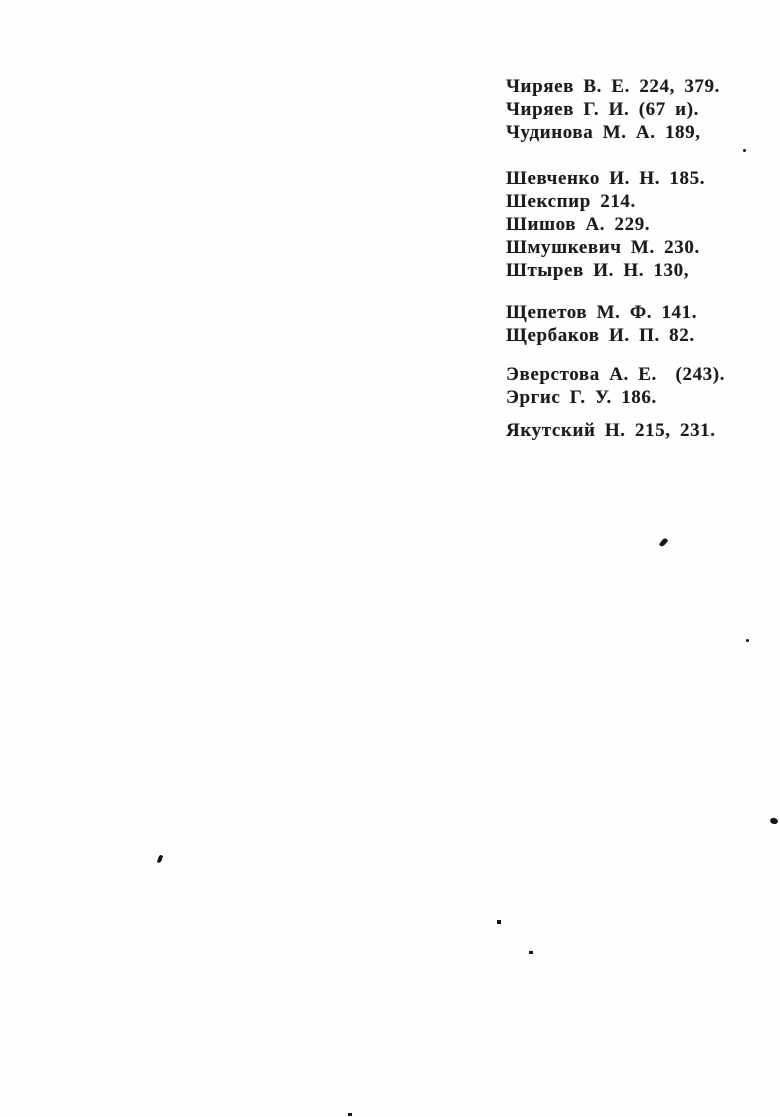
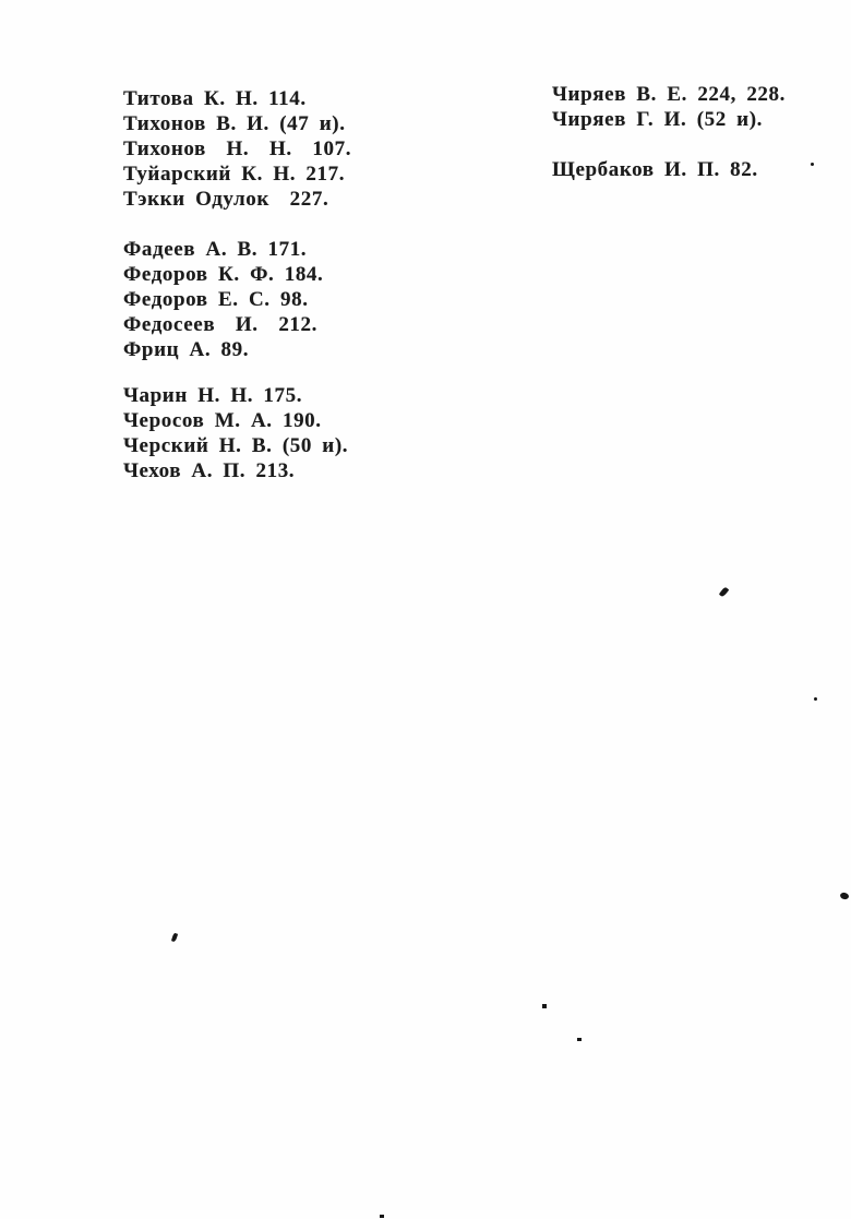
+ Титова К. Н. 114.
+ Тихонов В. И. (47 и).
+ Тихонов Н. Н. 107.
+ Туйарский К. Н. 217.
+ Тэкки Одулок 227.
+ Фадеев А. В. 171.
+ Федоров К. Ф. 184.
+ Федоров Е. С. 98.
+ Федосеев И. 212.
+ Фриц А. 89.
+ Чарин Н. Н. 175.
+ Черосов М. А. 190.
+ Черский Н. В. (50 и).
+ Чехов А. П. 213.
- Чиряев В. Е. 224, 379.
+ Чиряев В. Е. 224, 228.
- Чиряев Г. И. (67 и).
+ Чиряев Г. И. (52 и).
- Чудинова М. А. 189,
- Шевченко И. Н. 185.
- Шекспир 214.
- Шишов А. 229.
- Шмушкевич М. 230.
- Штырев И. Н. 130,
- Щепетов М. Ф. 141.
  Щербаков И. П. 82.
- Эверстова А. Е. (243).
- Эргис Г. У. 186.
- Якутский Н. 215, 231.
